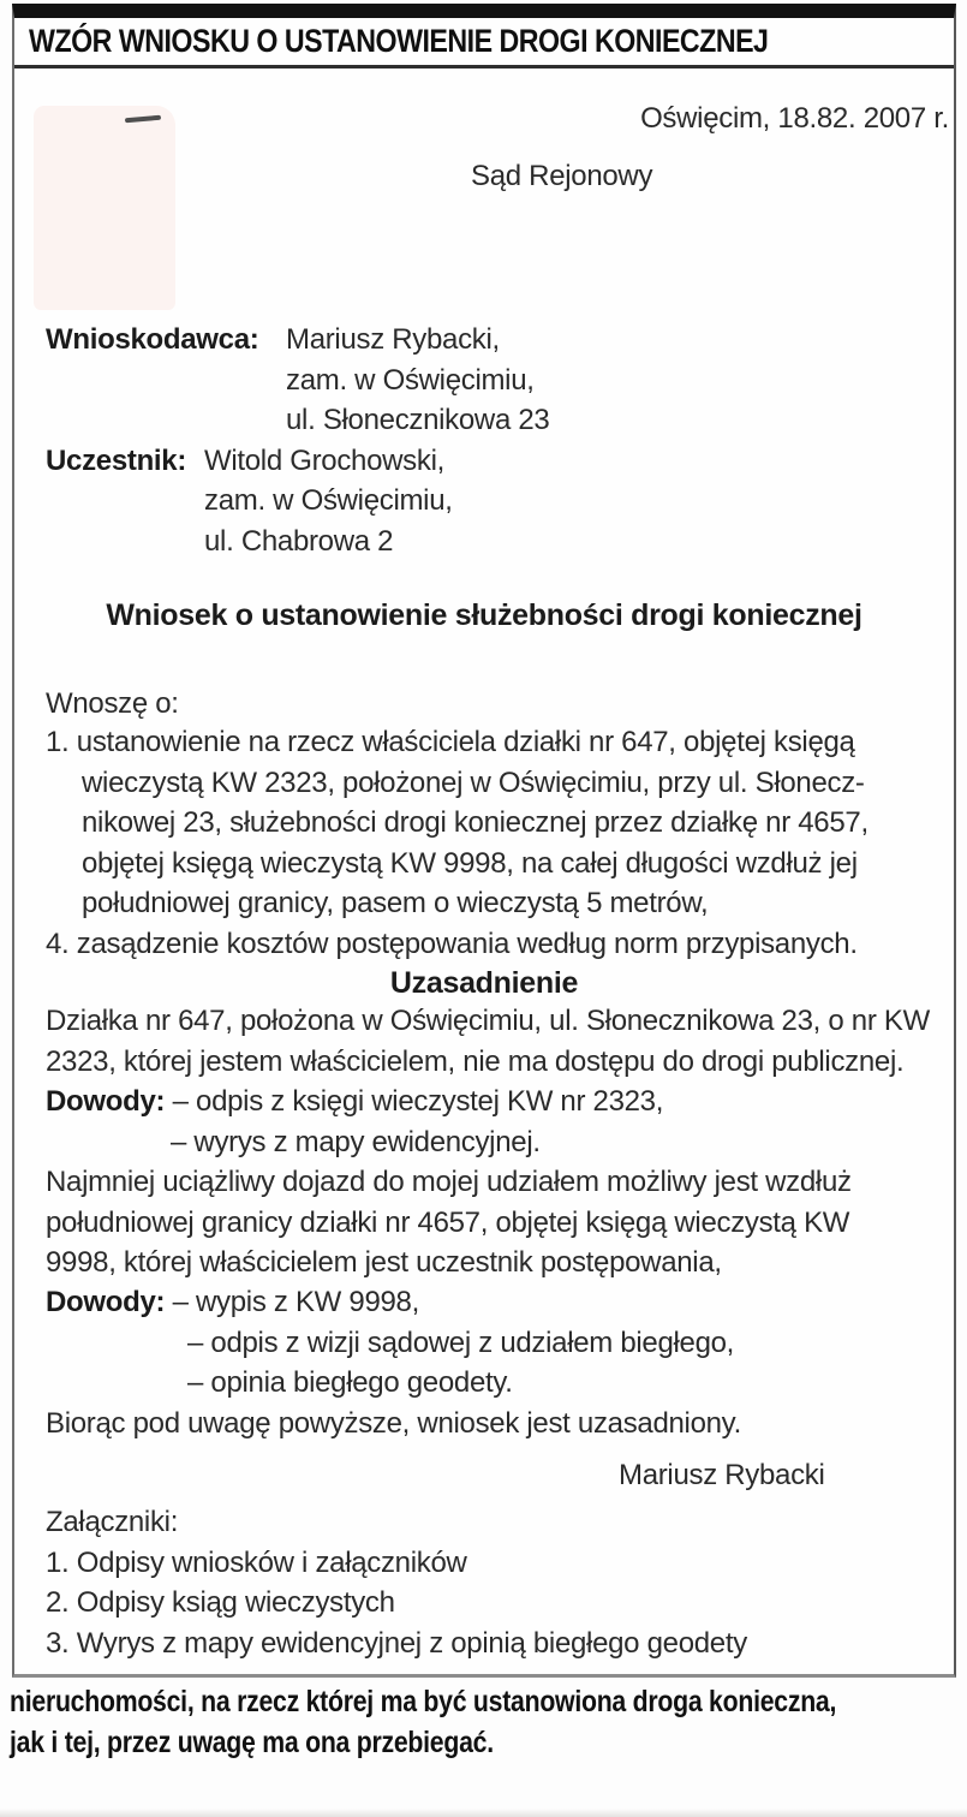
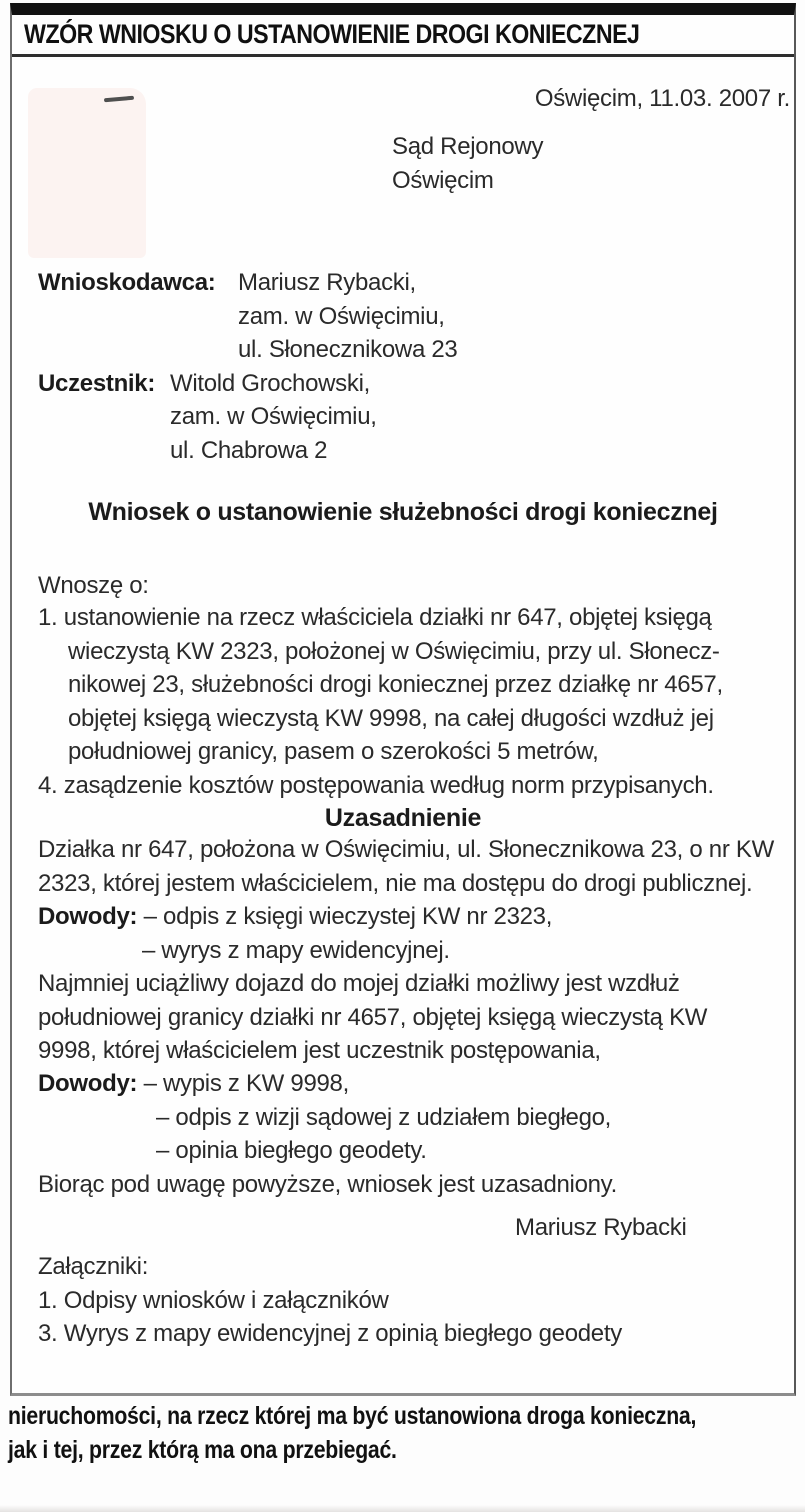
  WZÓR WNIOSKU O USTANOWIENIE DROGI KONIECZNEJ
- Oświęcim, 18.82. 2007 r.
+ Oświęcim, 11.03. 2007 r.
  Sąd Rejonowy
+ Oświęcim
  Wnioskodawca: Mariusz Rybacki,
  zam. w Oświęcimiu,
  ul. Słonecznikowa 23
  Uczestnik: Witold Grochowski,
  zam. w Oświęcimiu,
  ul. Chabrowa 2
  Wniosek o ustanowienie służebności drogi koniecznej
  Wnoszę o:
  1. ustanowienie na rzecz właściciela działki nr 647, objętej księgą
  wieczystą KW 2323, położonej w Oświęcimiu, przy ul. Słonecz-
  nikowej 23, służebności drogi koniecznej przez działkę nr 4657,
  objętej księgą wieczystą KW 9998, na całej długości wzdłuż jej
- południowej granicy, pasem o wieczystą 5 metrów,
+ południowej granicy, pasem o szerokości 5 metrów,
  4. zasądzenie kosztów postępowania według norm przypisanych.
  Uzasadnienie
  Działka nr 647, położona w Oświęcimiu, ul. Słonecznikowa 23, o nr KW
  2323, której jestem właścicielem, nie ma dostępu do drogi publicznej.
  Dowody: – odpis z księgi wieczystej KW nr 2323,
  – wyrys z mapy ewidencyjnej.
- Najmniej uciążliwy dojazd do mojej udziałem możliwy jest wzdłuż
+ Najmniej uciążliwy dojazd do mojej działki możliwy jest wzdłuż
  południowej granicy działki nr 4657, objętej księgą wieczystą KW
  9998, której właścicielem jest uczestnik postępowania,
  Dowody: – wypis z KW 9998,
  – odpis z wizji sądowej z udziałem biegłego,
  – opinia biegłego geodety.
  Biorąc pod uwagę powyższe, wniosek jest uzasadniony.
  Mariusz Rybacki
  Załączniki:
  1. Odpisy wniosków i załączników
- 2. Odpisy ksiąg wieczystych
  3. Wyrys z mapy ewidencyjnej z opinią biegłego geodety
  nieruchomości, na rzecz której ma być ustanowiona droga konieczna,
- jak i tej, przez uwagę ma ona przebiegać.
+ jak i tej, przez którą ma ona przebiegać.
